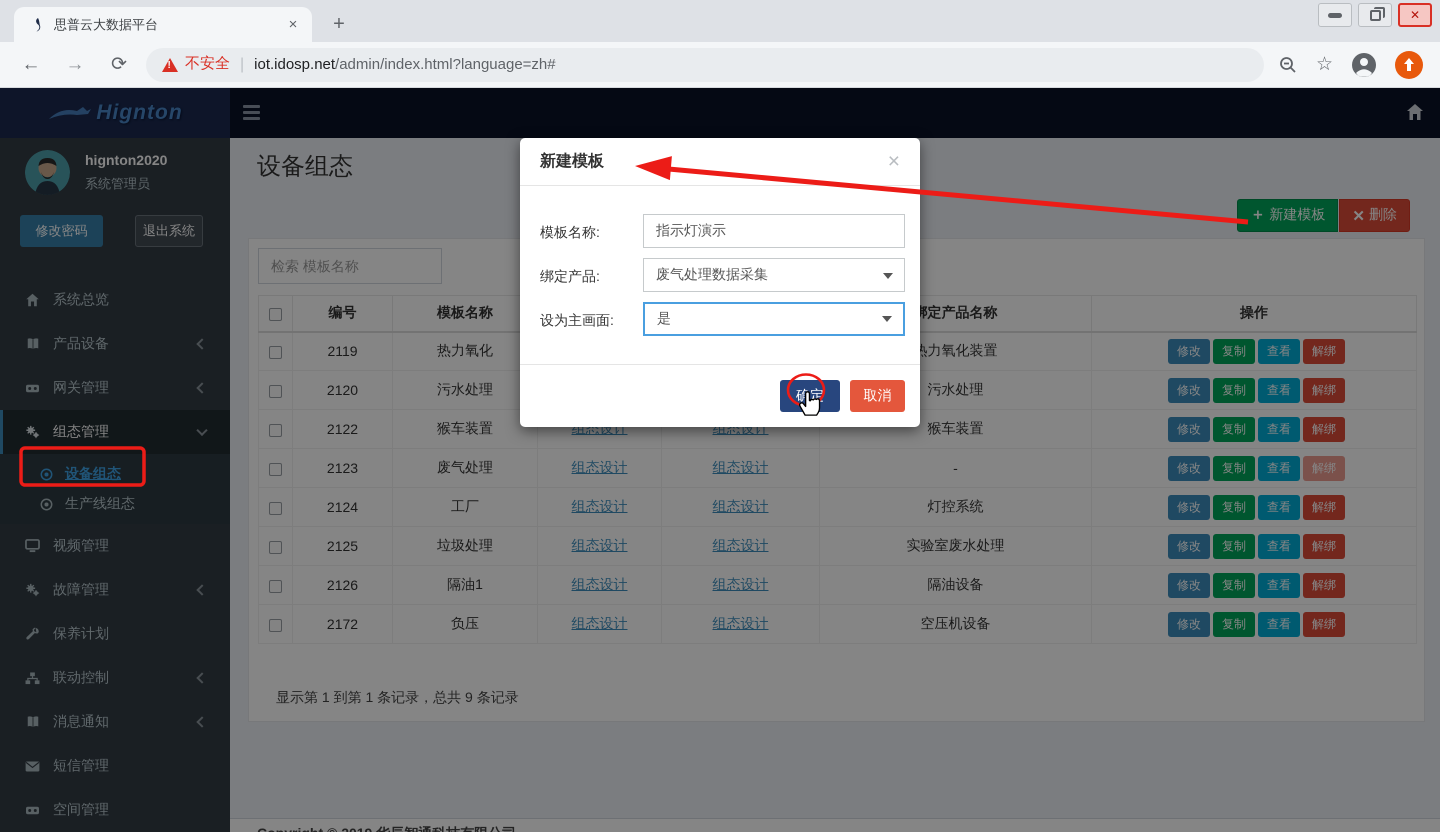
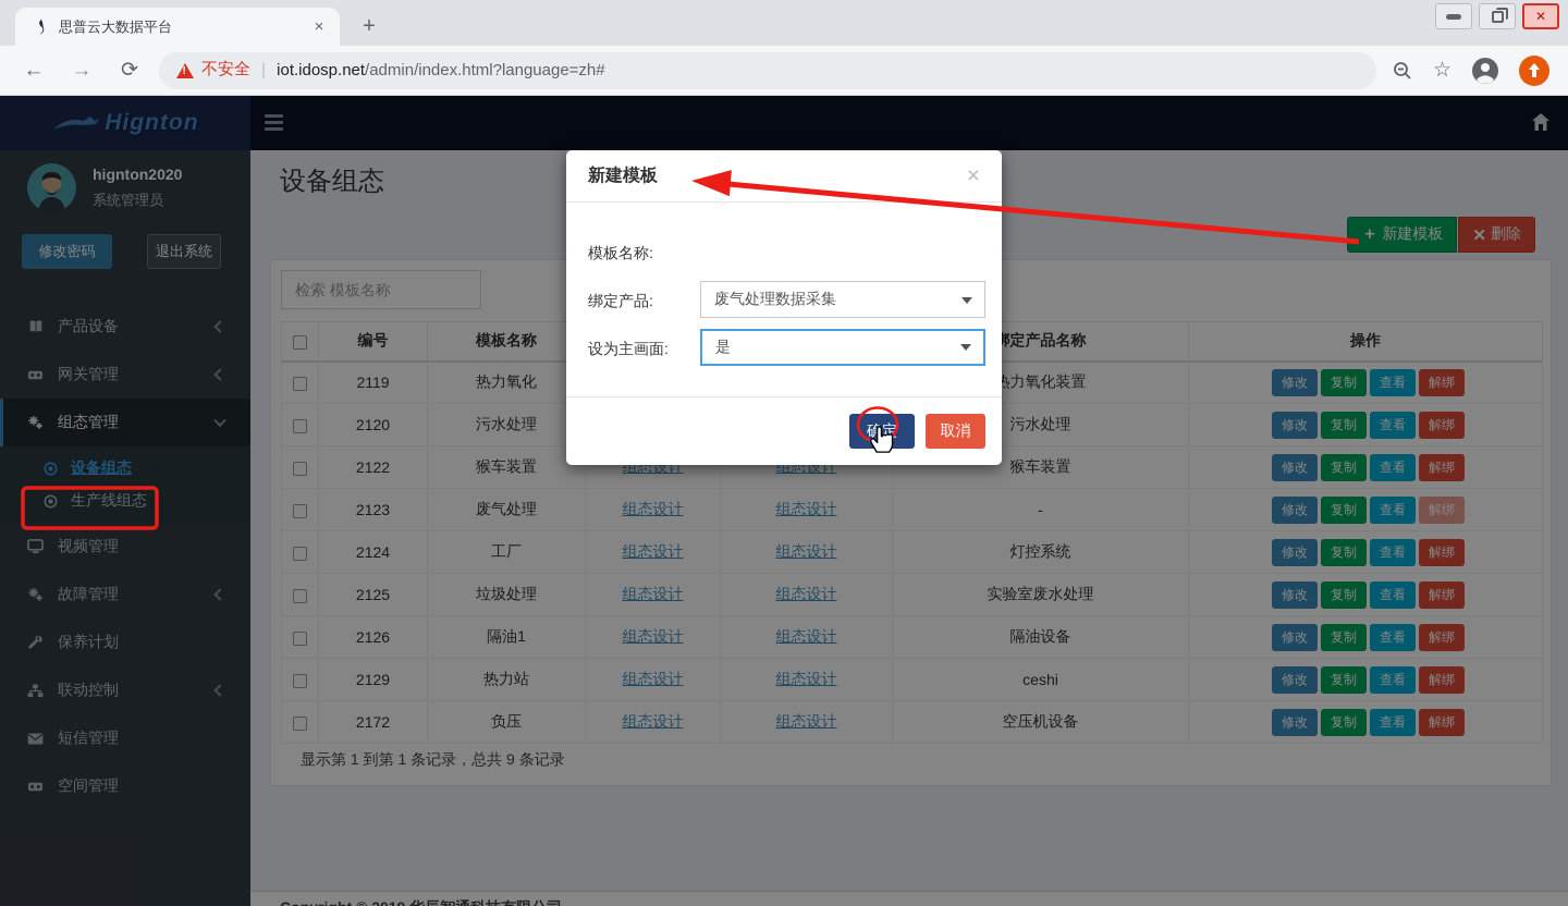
  思普云大数据平台
  ×
  +
  ✕
  ←
  →
  ⟳
  不安全
  |
  iot.idosp.net
  /admin/index.html?language=zh#
  ☆
  Hignton
  hignton2020
  系统管理员
  修改密码
  退出系统
- 系统总览
  产品设备
  网关管理
  组态管理
  设备组态
  生产线组态
  视频管理
  故障管理
  保养计划
  联动控制
- 消息通知
  短信管理
  空间管理
  设备组态
  ＋
  新建模板
  ✕
  删除
  检索 模板名称
  	编号	模板名称			绑定产品名称	操作
  	2119	热力氧化			热力氧化装置	修改 复制 查看 解绑
  	2120	污水处理			污水处理	修改 复制 查看 解绑
  	2122	猴车装置	组态设计	组态设计	猴车装置	修改 复制 查看 解绑
  	2123	废气处理	组态设计	组态设计	-	修改 复制 查看 解绑
  	2124	工厂	组态设计	组态设计	灯控系统	修改 复制 查看 解绑
  	2125	垃圾处理	组态设计	组态设计	实验室废水处理	修改 复制 查看 解绑
  	2126	隔油1	组态设计	组态设计	隔油设备	修改 复制 查看 解绑
+ 	2129	热力站	组态设计	组态设计	ceshi	修改 复制 查看 解绑
  	2172	负压	组态设计	组态设计	空压机设备	修改 复制 查看 解绑
  显示第 1 到第 1 条记录，总共 9 条记录
  新建模板
  ×
  模板名称:
- 指示灯演示
  绑定产品:
  废气处理数据采集
  设为主画面:
  是
  确定
  取消
